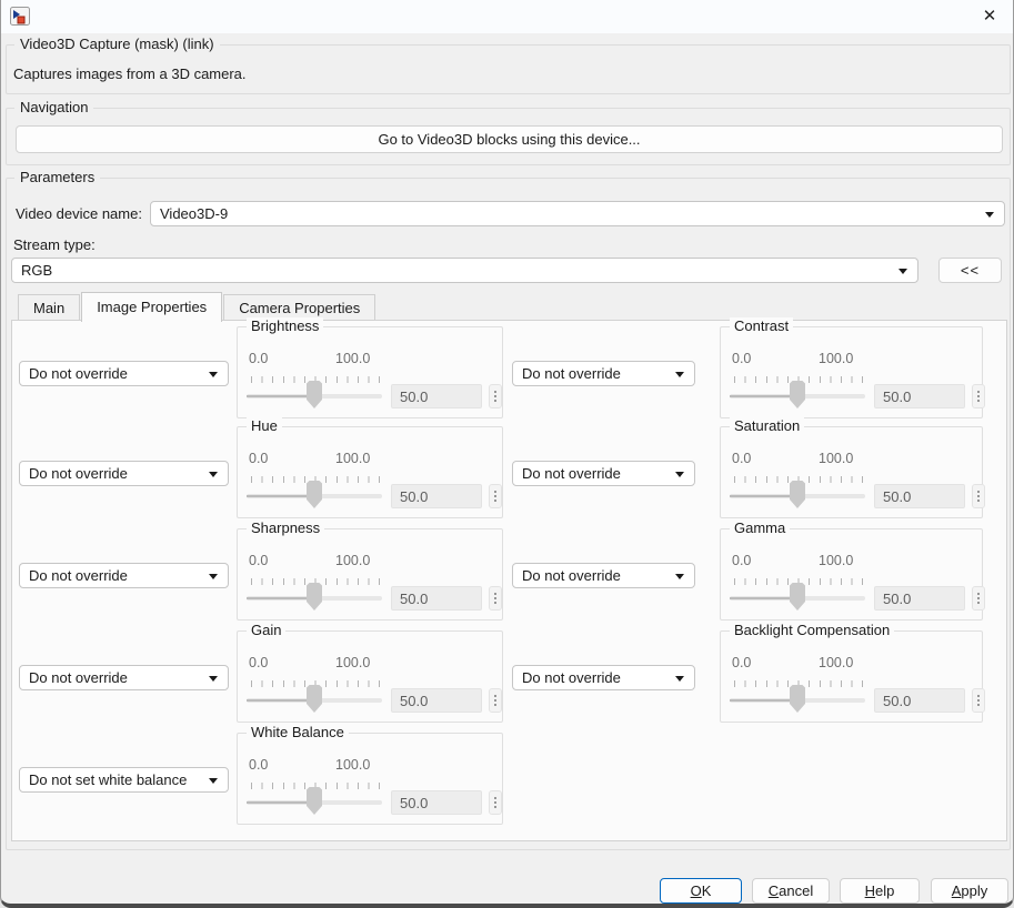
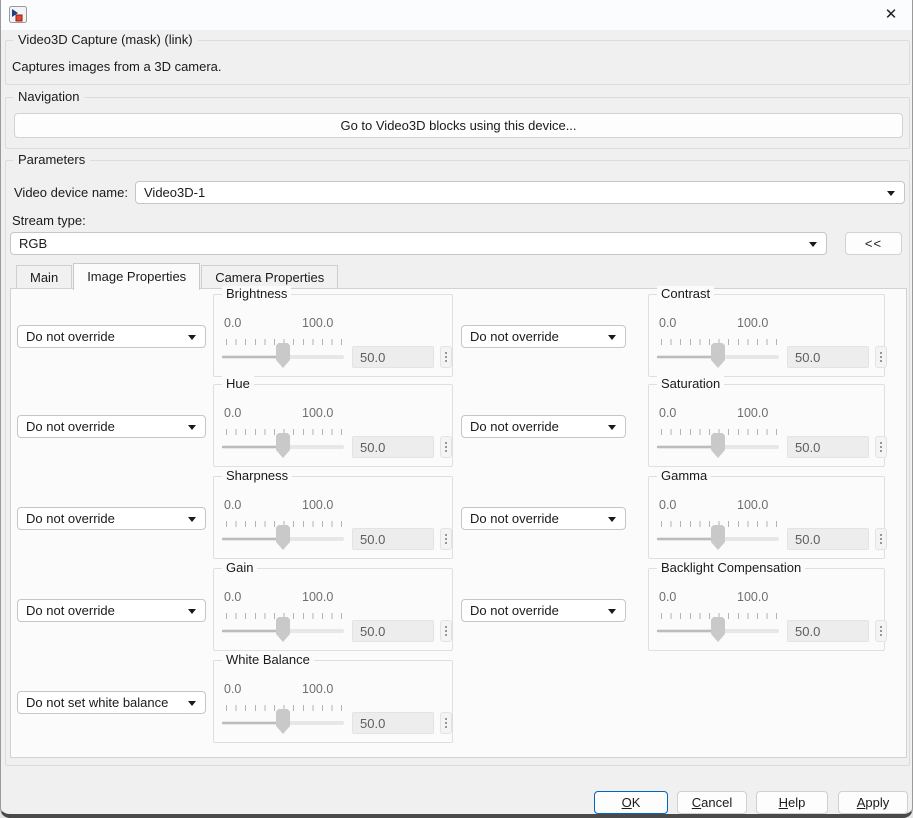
  ✕
  Video3D Capture (mask) (link)
  Captures images from a 3D camera.
  Navigation
  Go to Video3D blocks using this device...
  Parameters
  Video device name:
- Video3D-9
+ Video3D-1
  Stream type:
  RGB
  <<
  Main
  Image Properties
  Camera Properties
  Do not override
  Brightness
  0.0
  100.0
  50.0
  Do not override
  Contrast
  0.0
  100.0
  50.0
  Do not override
  Hue
  0.0
  100.0
  50.0
  Do not override
  Saturation
  0.0
  100.0
  50.0
  Do not override
  Sharpness
  0.0
  100.0
  50.0
  Do not override
  Gamma
  0.0
  100.0
  50.0
  Do not override
  Gain
  0.0
  100.0
  50.0
  Do not override
  Backlight Compensation
  0.0
  100.0
  50.0
  Do not set white balance
  White Balance
  0.0
  100.0
  50.0
  OK
  Cancel
  Help
  Apply
